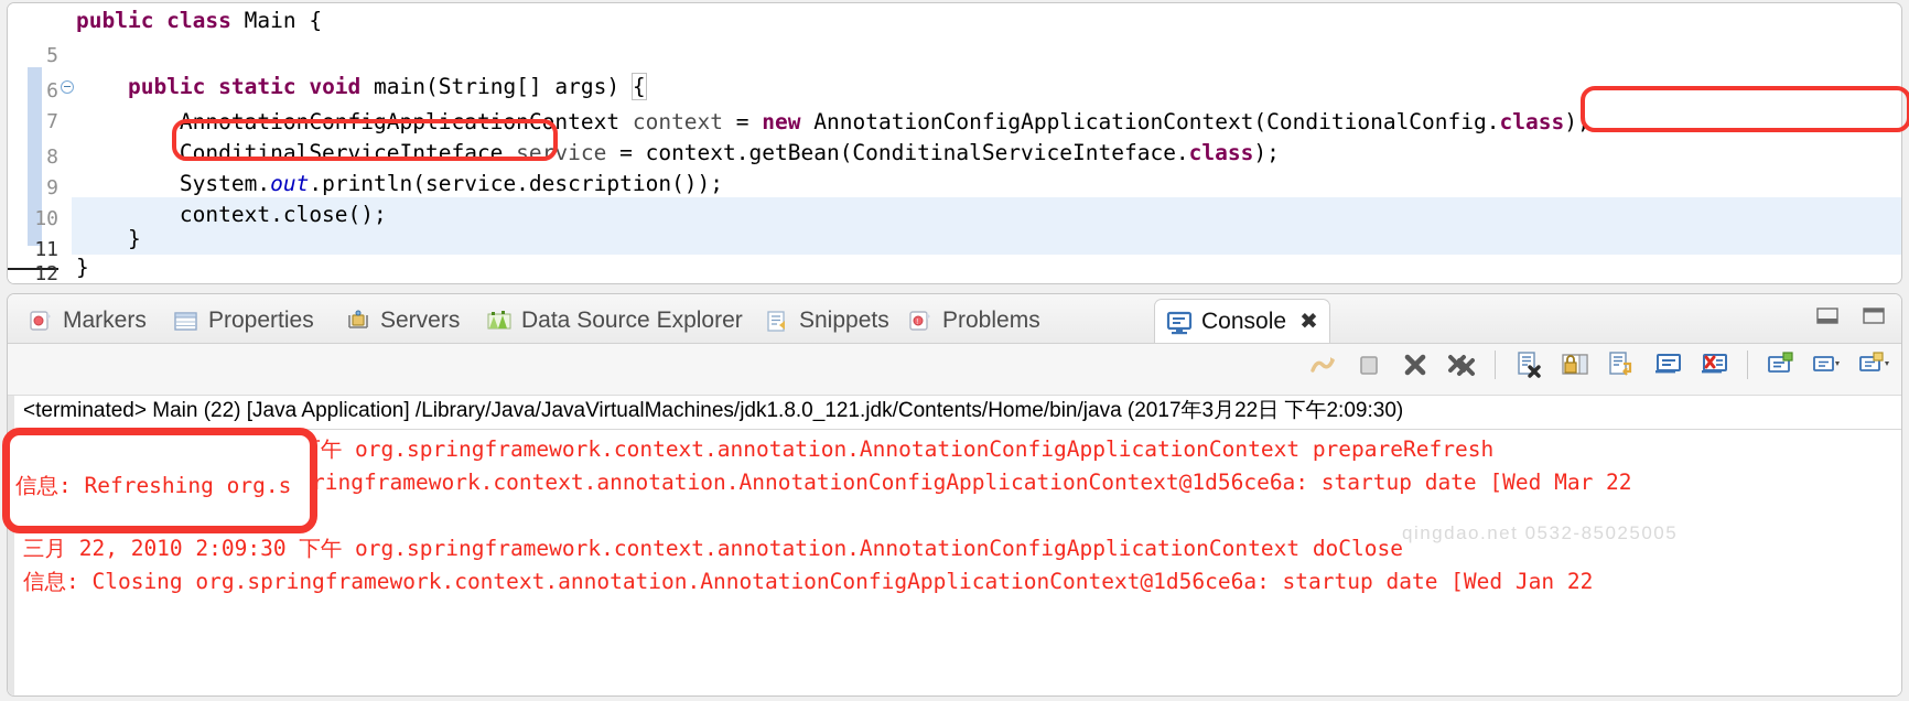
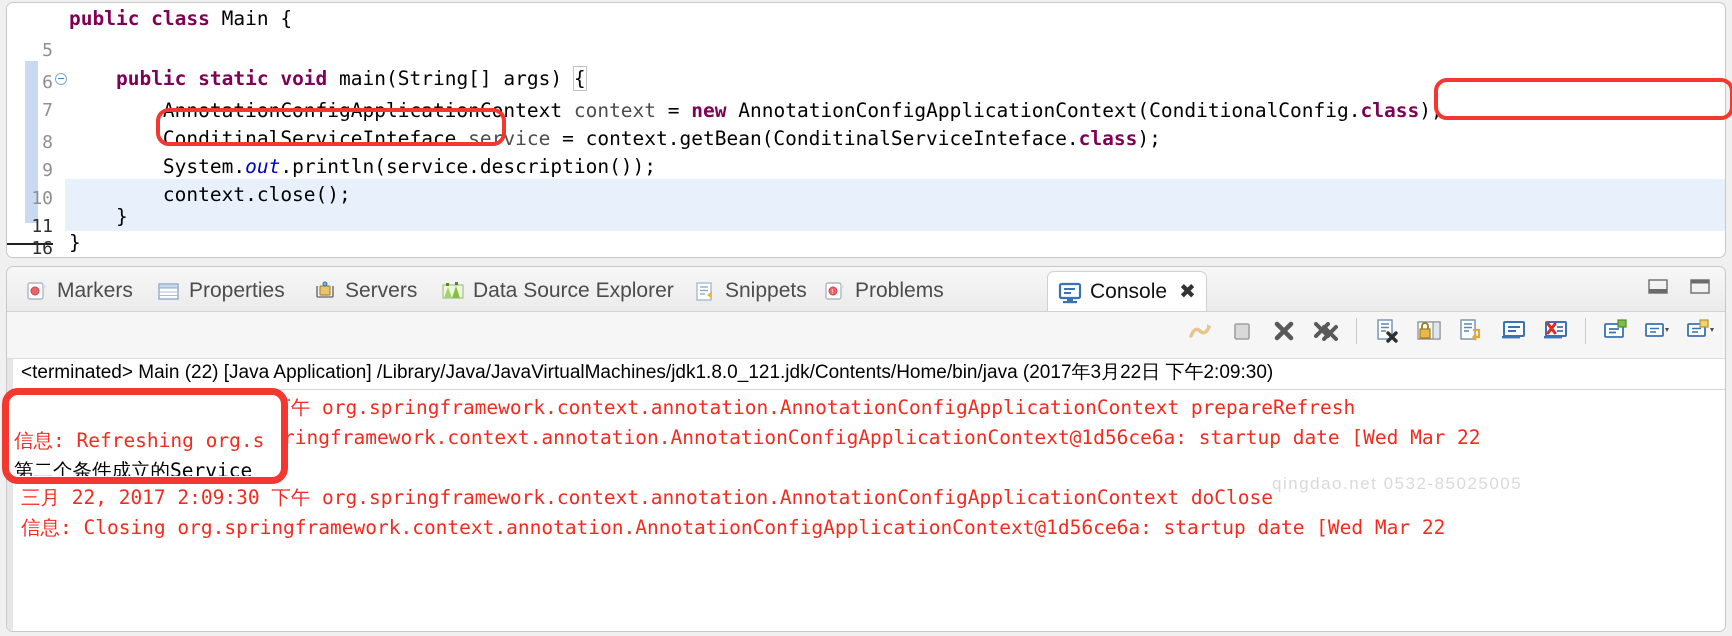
  5
  public class Main {
  6
  7
  public static void main(String[] args) {
  8
  AnnotationConfigApplicationContext context = new AnnotationConfigApplicationContext(ConditionalConfig.class);
  9
  ConditinalServiceInteface service = context.getBean(ConditinalServiceInteface.class);
  10
  System.out.println(service.description());
  11
  context.close();
- 12
+ 16
  }
  }
  Markers
  Properties
  Servers
  Data Source Explorer
  Snippets
  Problems
  Console
  ✖
  <terminated> Main (22) [Java Application] /Library/Java/JavaVirtualMachines/jdk1.8.0_121.jdk/Contents/Home/bin/java (2017年3月22日 下午2:09:30)
  午 org.springframework.context.annotation.AnnotationConfigApplicationContext prepareRefresh
  ringframework.context.annotation.AnnotationConfigApplicationContext@1d56ce6a: startup date [Wed Mar 22
- 三月 22, 2010 2:09:30 下午 org.springframework.context.annotation.AnnotationConfigApplicationContext doClose
+ 三月 22, 2017 2:09:30 下午 org.springframework.context.annotation.AnnotationConfigApplicationContext doClose
- 信息: Closing org.springframework.context.annotation.AnnotationConfigApplicationContext@1d56ce6a: startup date [Wed Jan 22
+ 信息: Closing org.springframework.context.annotation.AnnotationConfigApplicationContext@1d56ce6a: startup date [Wed Mar 22
  信息: Refreshing org.s
+ 第二个条件成立的Service
  qingdao.net 0532-85025005
